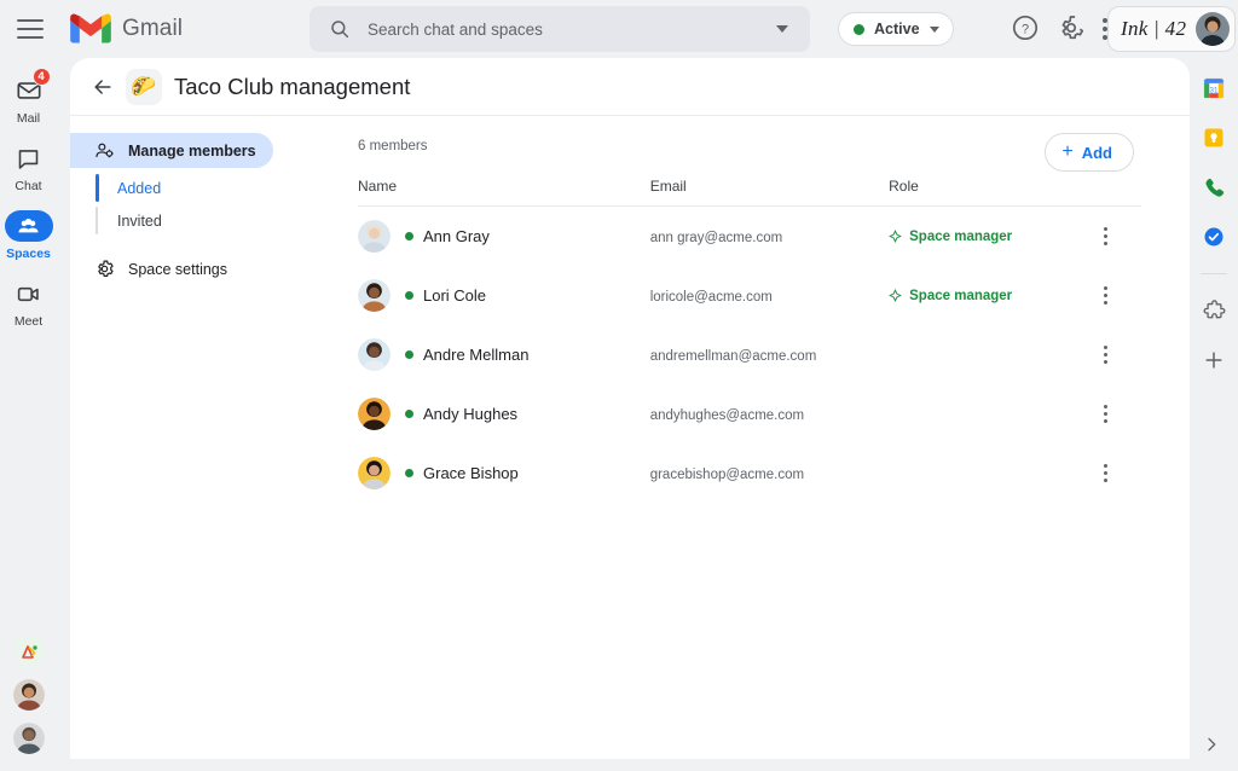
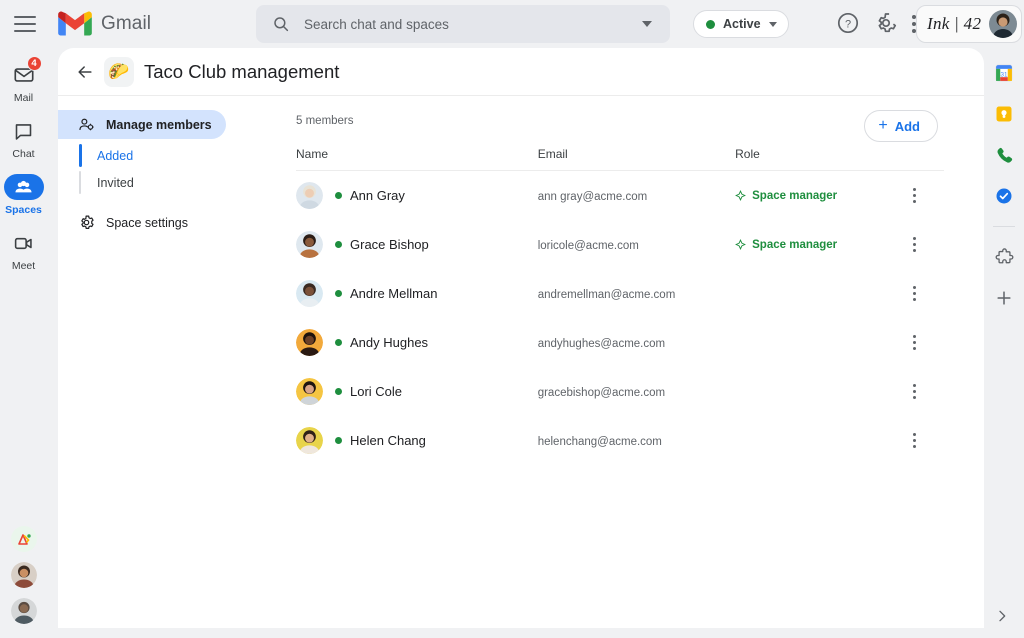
  Gmail
  Search chat and spaces
  Active
  ?
  Ink | 42
  4
  Mail
  Chat
  Spaces
  Meet
  🌮
  Taco Club management
  Manage members
  Added
  Invited
  Space settings
- 6 members
+ 5 members
  +
  Add
  Name	Email	Role
  Ann Gray	ann gray@acme.com	Space manager
- Lori Cole	loricole@acme.com	Space manager
+ Grace Bishop	loricole@acme.com	Space manager
  Andre Mellman	andremellman@acme.com
  Andy Hughes	andyhughes@acme.com
- Grace Bishop	gracebishop@acme.com
+ Lori Cole	gracebishop@acme.com
+ Helen Chang	helenchang@acme.com
